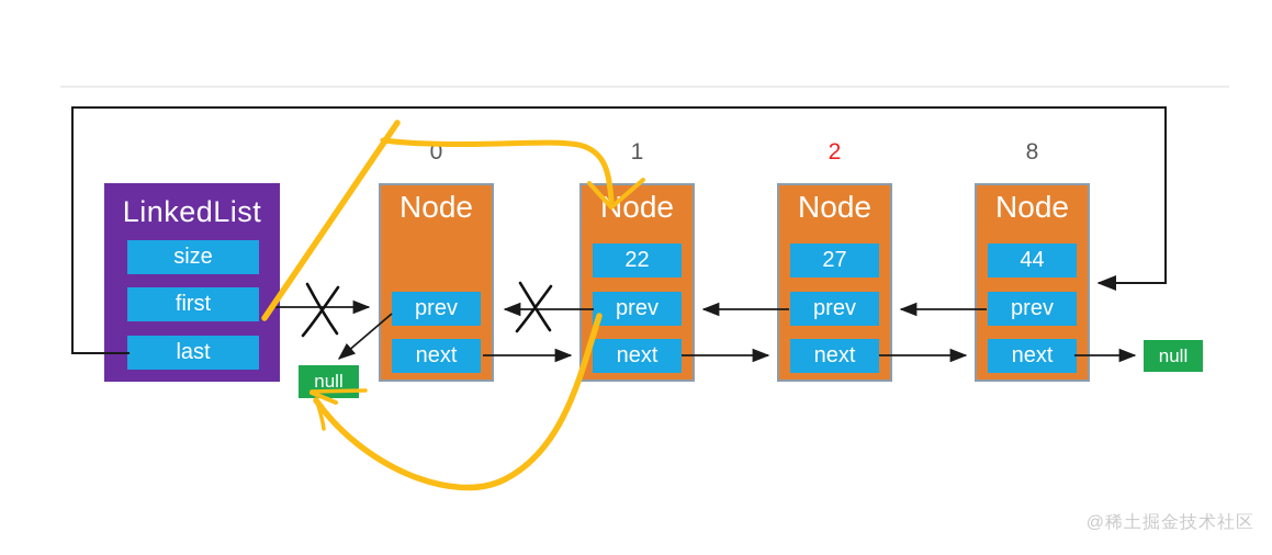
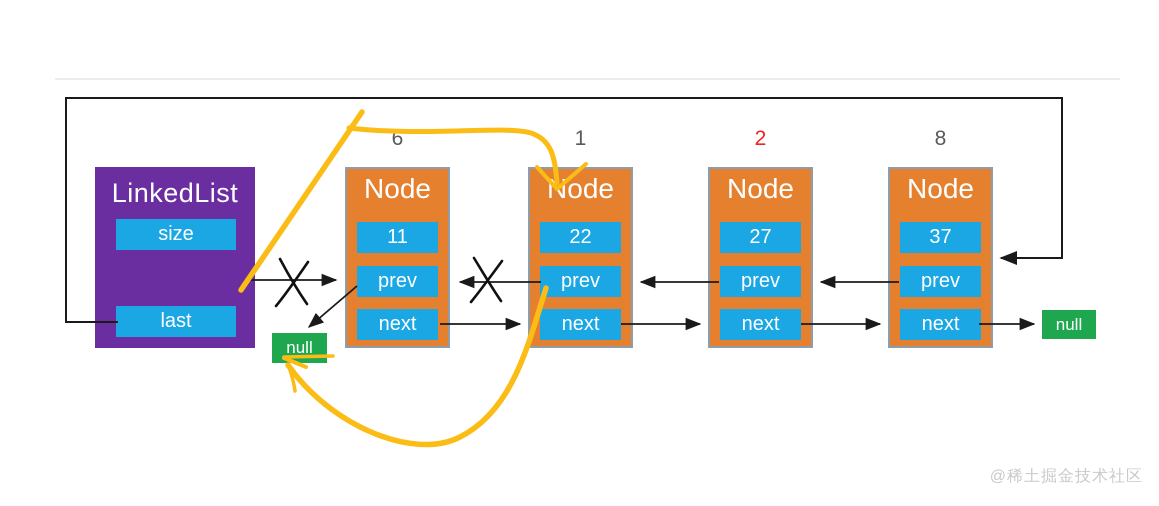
  LinkedList
  size
- first
  last
- 0
+ 6
  1
  2
  8
  Node
+ 11
  prev
  next
  ode
  22
  prev
  next
  Node
  27
  prev
  next
  Node
- 44
+ 37
  prev
  next
  null
  null
  @稀土掘金技术社区
